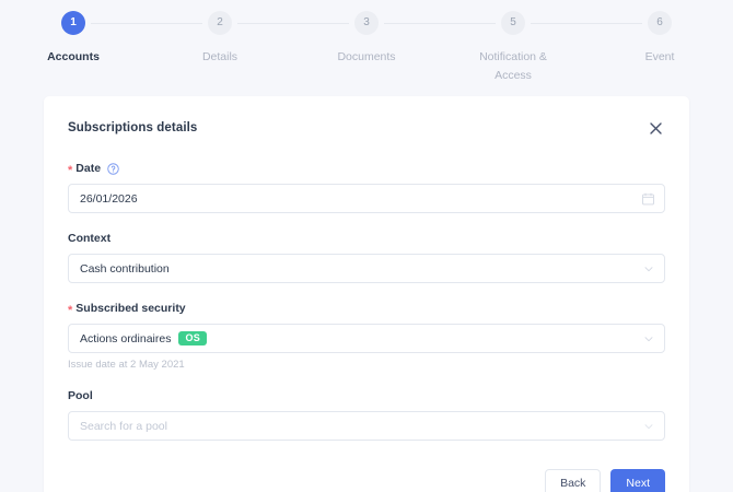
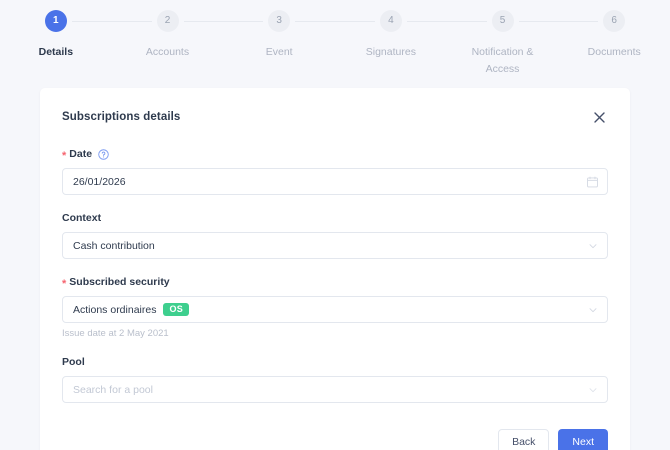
  1
- Accounts
+ Details
  2
- Details
+ Accounts
  3
- Documents
+ Event
+ 4
+ Signatures
  5
  Notification & Access
  6
- Event
+ Documents
  Subscriptions details
  *
  Date
  26/01/2026
  Context
  Cash contribution
  *
  Subscribed security
  Actions ordinaires
  OS
  Issue date at 2 May 2021
  Pool
  Search for a pool
  Back
  Next
